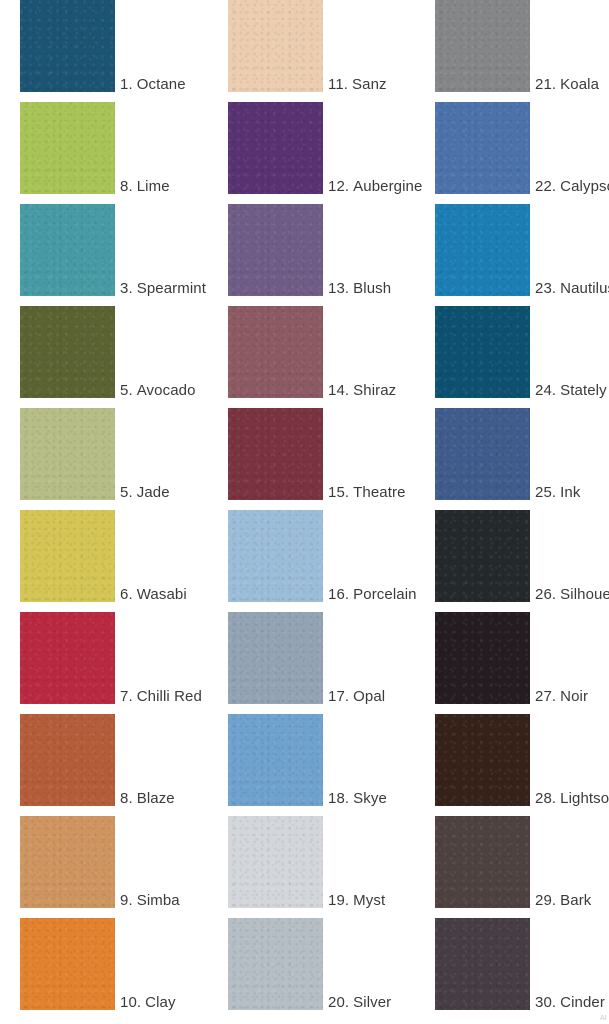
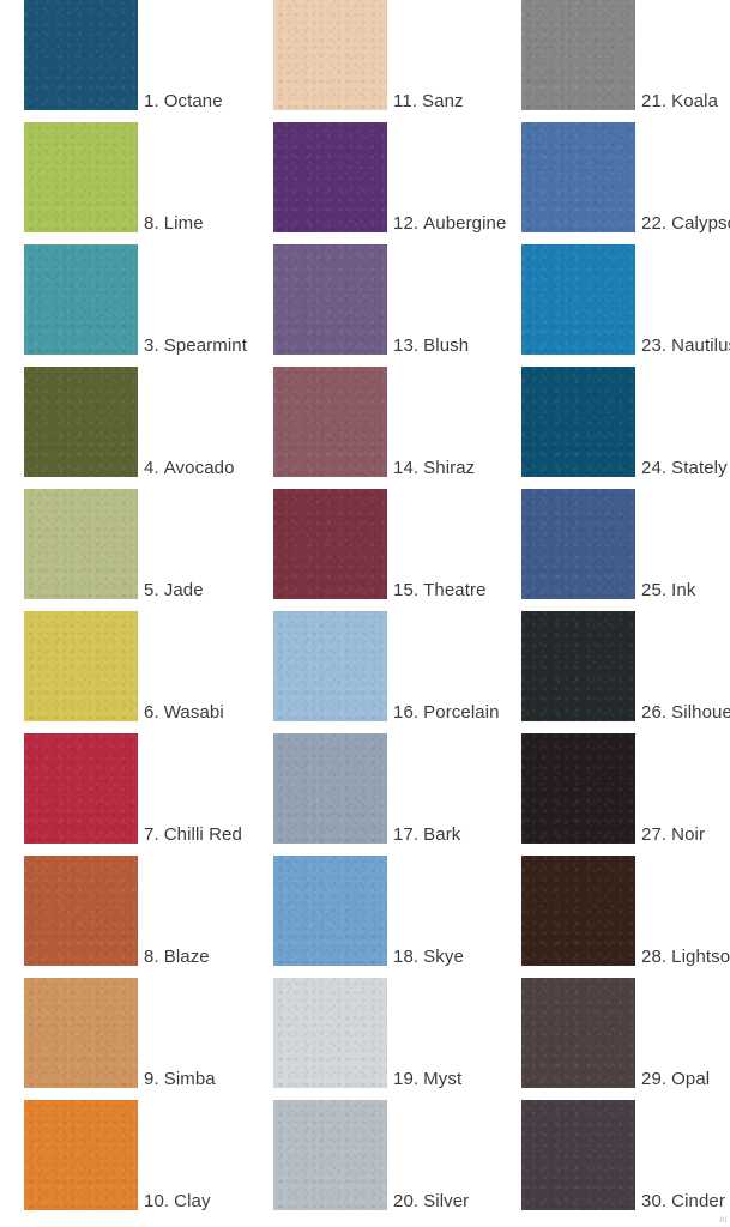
  1. Octane
  8. Lime
  3. Spearmint
- 5. Avocado
+ 4. Avocado
  5. Jade
  6. Wasabi
  7. Chilli Red
  8. Blaze
  9. Simba
  10. Clay
  11. Sanz
  12. Aubergine
  13. Blush
  14. Shiraz
  15. Theatre
  16. Porcelain
- 17. Opal
+ 17. Bark
  18. Skye
  19. Myst
  20. Silver
  21. Koala
  22. Calyps
  23. Nautilu
  24. Stately
  25. Ink
  26. Silhoue
  27. Noir
  28. Lightso
- 29. Bark
+ 29. Opal
  30. Cinder
